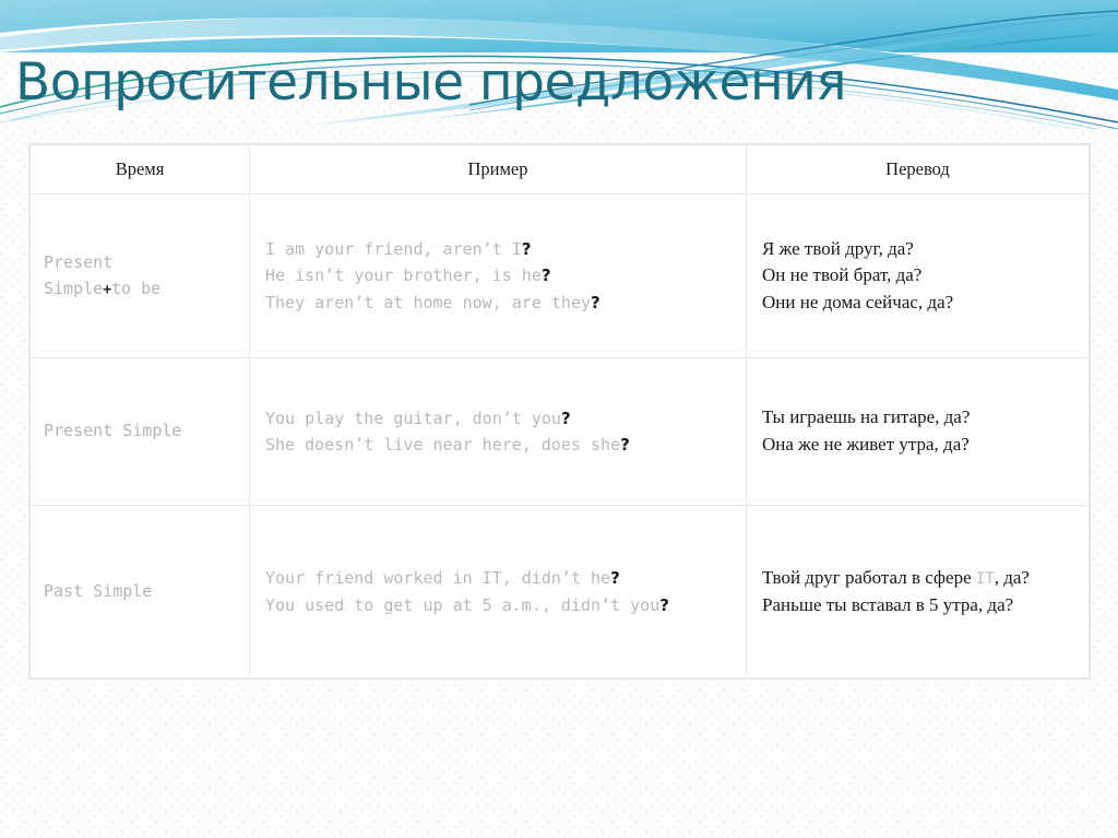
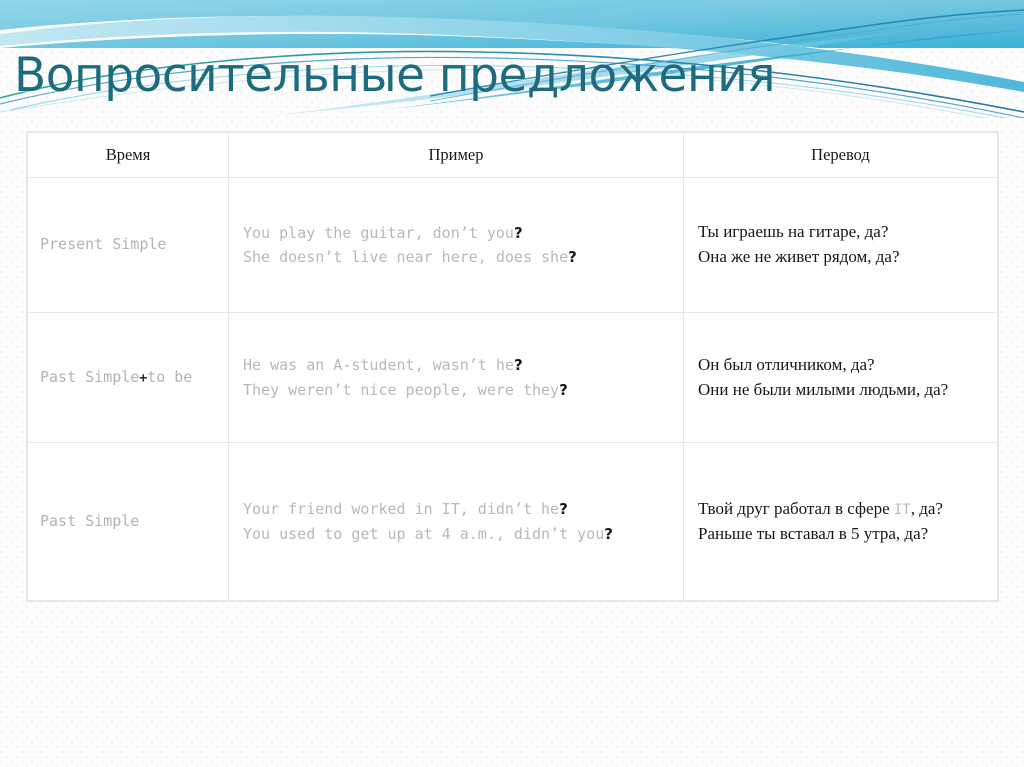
  Вопросительные предложения
  Время	Пример	Перевод
- Present Simple+to be	I am your friend, aren’t I?He isn’t your brother, is he?They aren’t at home now, are they?	Я же твой друг, да?Он не твой брат, да?Они не дома сейчас, да?
- Present Simple	You play the guitar, don’t you?She doesn’t live near here, does she?	Ты играешь на гитаре, да?Она же не живет утра, да?
+ Present Simple	You play the guitar, don’t you?She doesn’t live near here, does she?	Ты играешь на гитаре, да?Она же не живет рядом, да?
+ Past Simple+to be	He was an A-student, wasn’t he?They weren’t nice people, were they?	Он был отличником, да?Они не были милыми людьми, да?
- Past Simple	Your friend worked in IT, didn’t he?You used to get up at 5 a.m., didn’t you?	Твой друг работал в сфере IT, да?Раньше ты вставал в 5 утра, да?
+ Past Simple	Your friend worked in IT, didn’t he?You used to get up at 4 a.m., didn’t you?	Твой друг работал в сфере IT, да?Раньше ты вставал в 5 утра, да?
